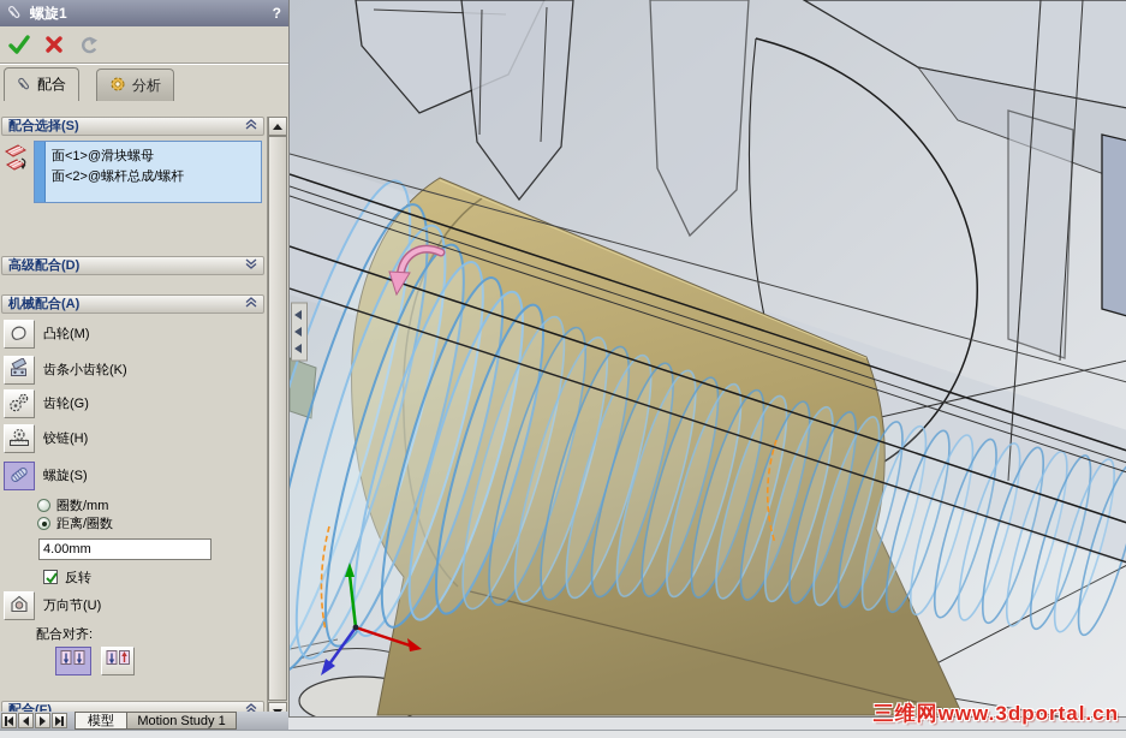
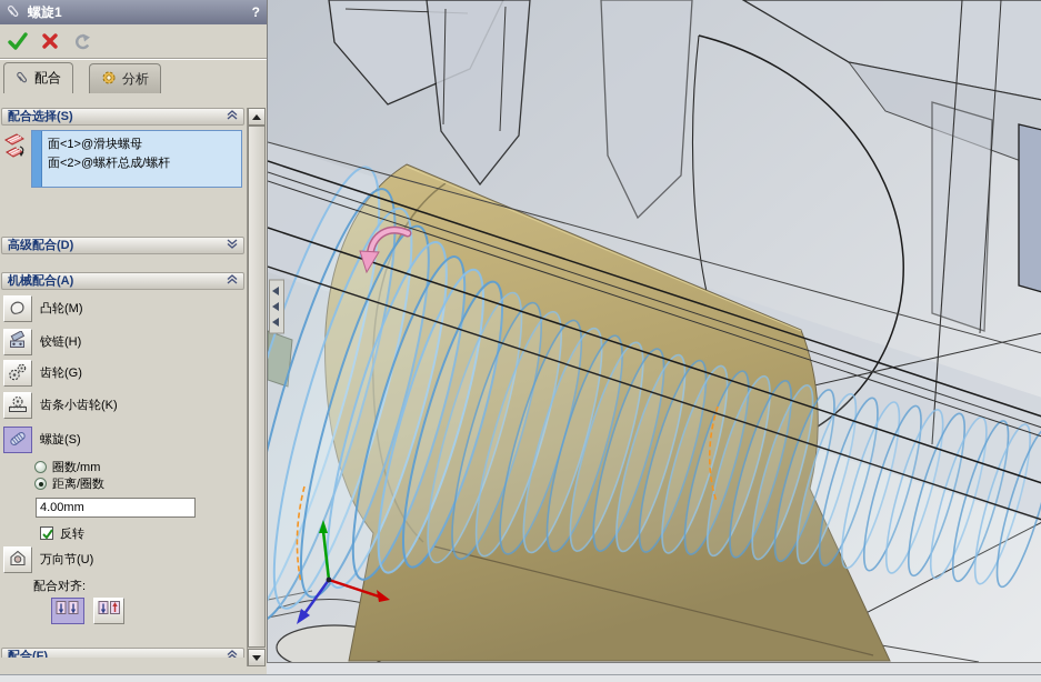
  螺旋1
  ?
  配合
  分析
  配合选择(S)
  面<1>@滑块螺母
  面<2>@螺杆总成/螺杆
  高级配合(D)
  机械配合(A)
  凸轮(M)
- 齿条小齿轮(K)
+ 铰链(H)
  齿轮(G)
- 铰链(H)
+ 齿条小齿轮(K)
  螺旋(S)
  圈数/mm
  距离/圈数
  4.00mm
  反转
  万向节(U)
  配合对齐:
  配合(F)
- 模型
- Motion Study 1
- 三维网www.3dportal.cn
